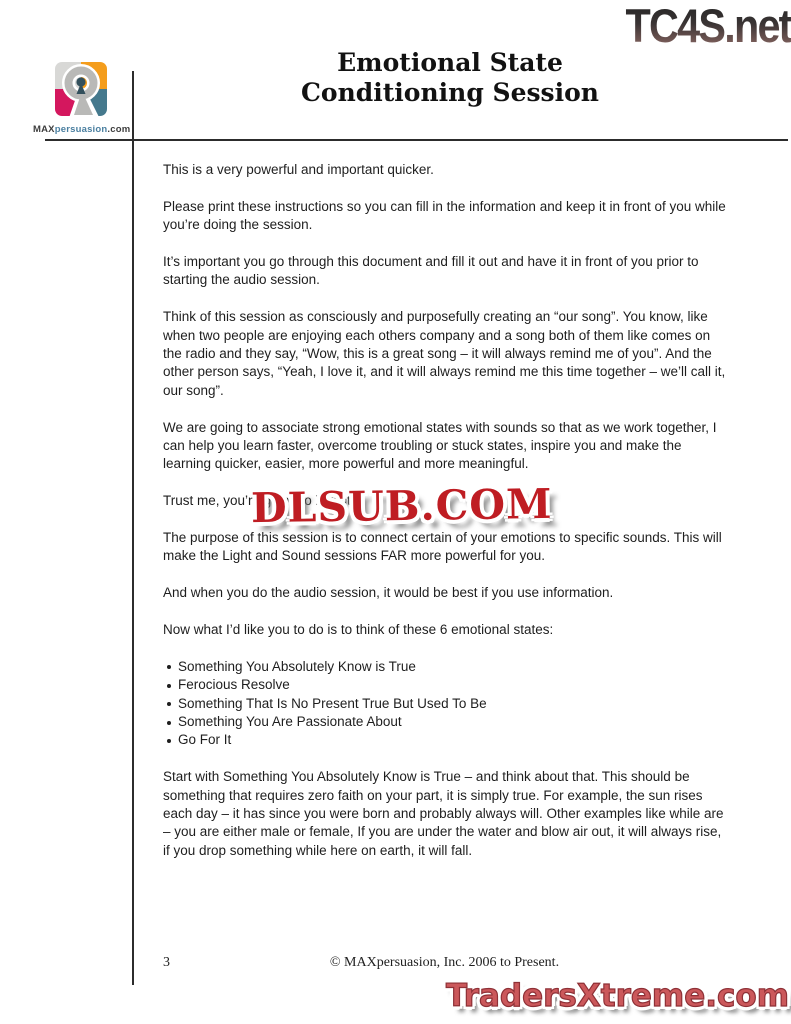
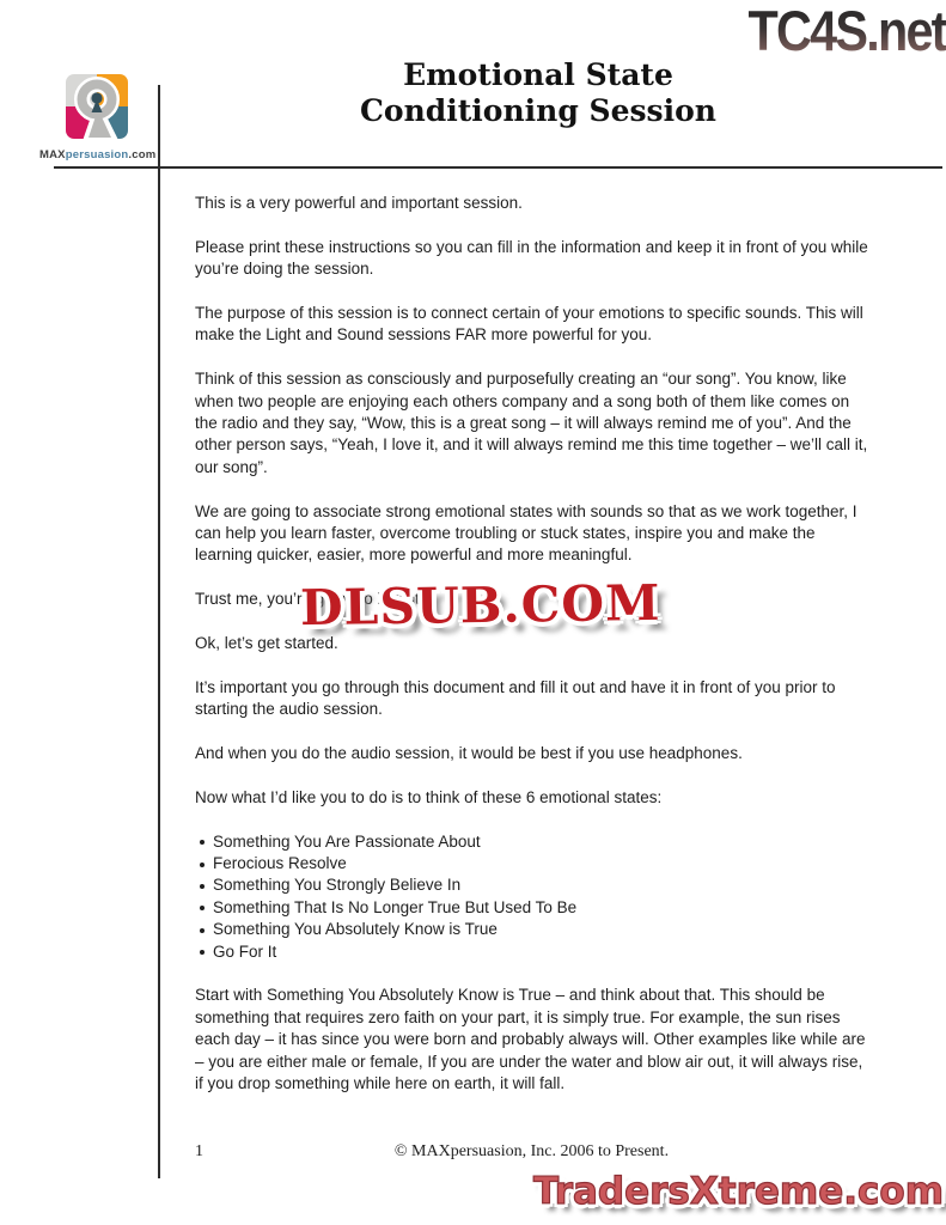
  TC4S.net
  MAXpersuasion.com
  Emotional State
  Conditioning Session
- This is a very powerful and important quicker.
+ This is a very powerful and important session.
  Please print these instructions so you can fill in the information and keep it in front of you while you’re doing the session.
- It’s important you go through this document and fill it out and have it in front of you prior to starting the audio session.
+ The purpose of this session is to connect certain of your emotions to specific sounds. This will make the Light and Sound sessions FAR more powerful for you.
  Think of this session as consciously and purposefully creating an “our song”. You know, like when two people are enjoying each others company and a song both of them like comes on the radio and they say, “Wow, this is a great song – it will always remind me of you”. And the other person says, “Yeah, I love it, and it will always remind me this time together – we’ll call it, our song”.
  We are going to associate strong emotional states with sounds so that as we work together, I can help you learn faster, overcome troubling or stuck states, inspire you and make the learning quicker, easier, more powerful and more meaningful.
  Trust me, you’re going to love it.
+ Ok, let’s get started.
- The purpose of this session is to connect certain of your emotions to specific sounds. This will make the Light and Sound sessions FAR more powerful for you.
+ It’s important you go through this document and fill it out and have it in front of you prior to starting the audio session.
- And when you do the audio session, it would be best if you use information.
+ And when you do the audio session, it would be best if you use headphones.
  Now what I’d like you to do is to think of these 6 emotional states:
- Something You Absolutely Know is True
+ Something You Are Passionate About
  Ferocious Resolve
+ Something You Strongly Believe In
- Something That Is No Present True But Used To Be
+ Something That Is No Longer True But Used To Be
- Something You Are Passionate About
+ Something You Absolutely Know is True
  Go For It
  Start with Something You Absolutely Know is True – and think about that. This should be something that requires zero faith on your part, it is simply true. For example, the sun rises each day – it has since you were born and probably always will. Other examples like while are – you are either male or female, If you are under the water and blow air out, it will always rise, if you drop something while here on earth, it will fall.
  DLSUB.COM
  © MAXpersuasion, Inc. 2006 to Present.
- 3
+ 1
  TradersXtreme.com
